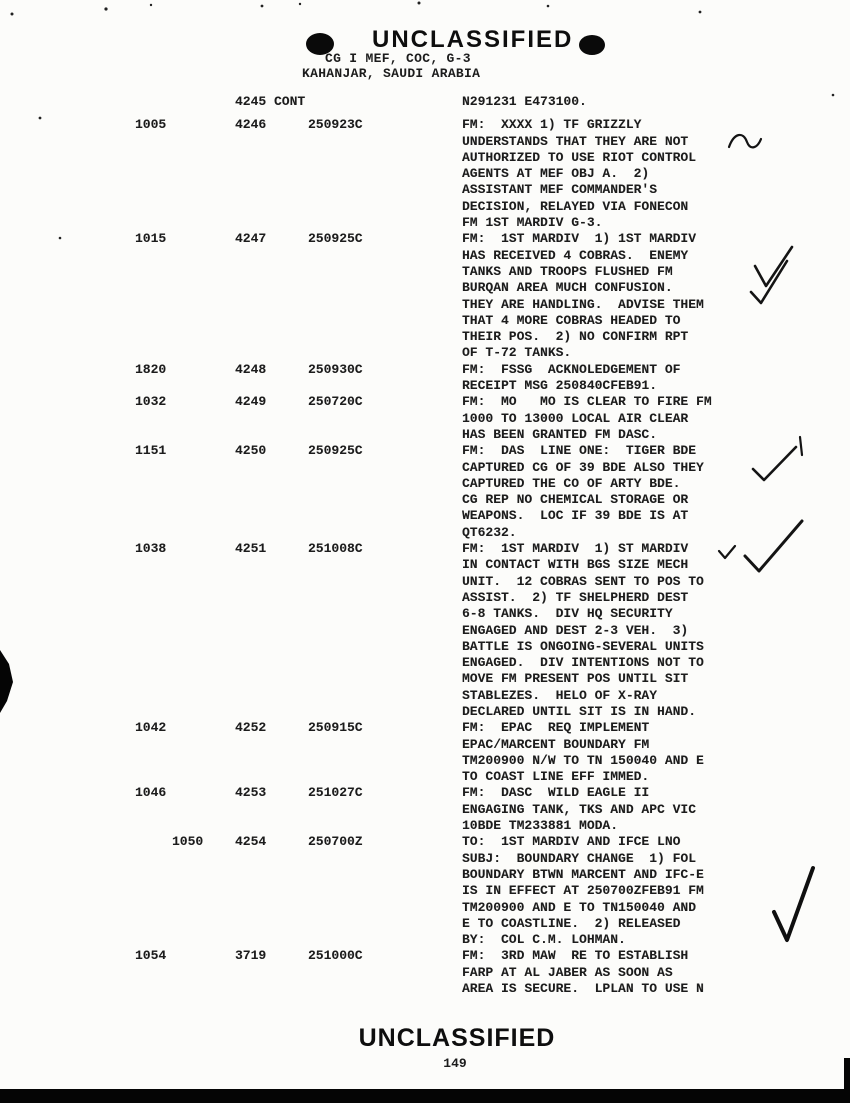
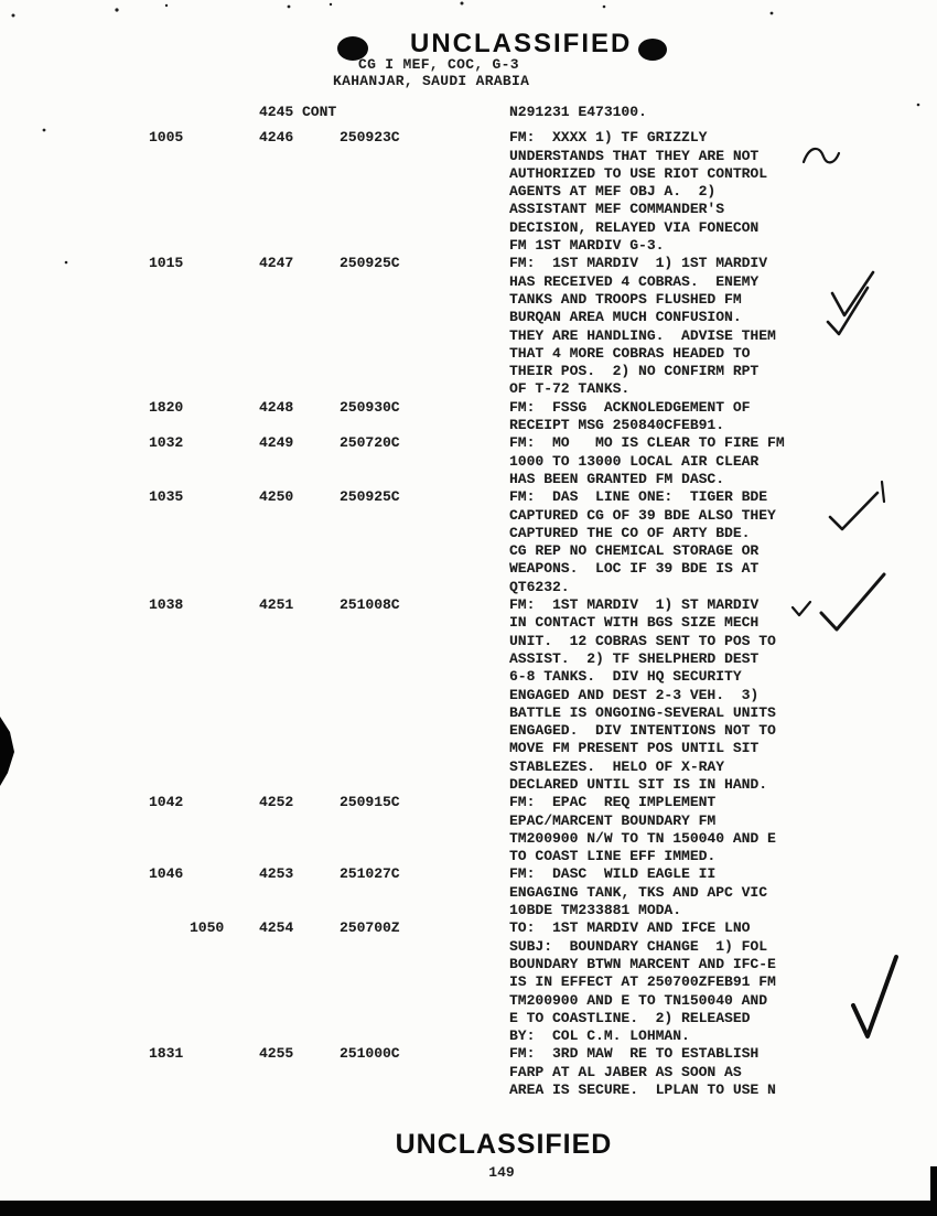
  UNCLASSIFIED
  CG I MEF, COC, G-3
  KAHANJAR, SAUDI ARABIA
  4245 CONT
  N291231 E473100.
  1005
  4246
  250923C
  FM: XXXX 1) TF GRIZZLY
  UNDERSTANDS THAT THEY ARE NOT
  AUTHORIZED TO USE RIOT CONTROL
  AGENTS AT MEF OBJ A. 2)
  ASSISTANT MEF COMMANDER'S
  DECISION, RELAYED VIA FONECON
  FM 1ST MARDIV G-3.
  1015
  4247
  250925C
  FM: 1ST MARDIV 1) 1ST MARDIV
  HAS RECEIVED 4 COBRAS. ENEMY
  TANKS AND TROOPS FLUSHED FM
  BURQAN AREA MUCH CONFUSION.
  THEY ARE HANDLING. ADVISE THEM
  THAT 4 MORE COBRAS HEADED TO
  THEIR POS. 2) NO CONFIRM RPT
  OF T-72 TANKS.
  1820
  4248
  250930C
  FM: FSSG ACKNOLEDGEMENT OF
  RECEIPT MSG 250840CFEB91.
  1032
  4249
  250720C
  FM: MO MO IS CLEAR TO FIRE FM
  1000 TO 13000 LOCAL AIR CLEAR
  HAS BEEN GRANTED FM DASC.
- 1151
+ 1035
  4250
  250925C
  FM: DAS LINE ONE: TIGER BDE
  CAPTURED CG OF 39 BDE ALSO THEY
  CAPTURED THE CO OF ARTY BDE.
  CG REP NO CHEMICAL STORAGE OR
  WEAPONS. LOC IF 39 BDE IS AT
  QT6232.
  1038
  4251
  251008C
  FM: 1ST MARDIV 1) ST MARDIV
  IN CONTACT WITH BGS SIZE MECH
  UNIT. 12 COBRAS SENT TO POS TO
  ASSIST. 2) TF SHELPHERD DEST
  6-8 TANKS. DIV HQ SECURITY
  ENGAGED AND DEST 2-3 VEH. 3)
  BATTLE IS ONGOING-SEVERAL UNITS
  ENGAGED. DIV INTENTIONS NOT TO
  MOVE FM PRESENT POS UNTIL SIT
  STABLEZES. HELO OF X-RAY
  DECLARED UNTIL SIT IS IN HAND.
  1042
  4252
  250915C
  FM: EPAC REQ IMPLEMENT
  EPAC/MARCENT BOUNDARY FM
  TM200900 N/W TO TN 150040 AND E
  TO COAST LINE EFF IMMED.
  1046
  4253
  251027C
  FM: DASC WILD EAGLE II
  ENGAGING TANK, TKS AND APC VIC
  10BDE TM233881 MODA.
  1050
  4254
  250700Z
  TO: 1ST MARDIV AND IFCE LNO
  SUBJ: BOUNDARY CHANGE 1) FOL
  BOUNDARY BTWN MARCENT AND IFC-E
  IS IN EFFECT AT 250700ZFEB91 FM
  TM200900 AND E TO TN150040 AND
  E TO COASTLINE. 2) RELEASED
  BY: COL C.M. LOHMAN.
- 1054
+ 1831
- 3719
+ 4255
  251000C
  FM: 3RD MAW RE TO ESTABLISH
  FARP AT AL JABER AS SOON AS
  AREA IS SECURE. LPLAN TO USE N
  UNCLASSIFIED
  149
